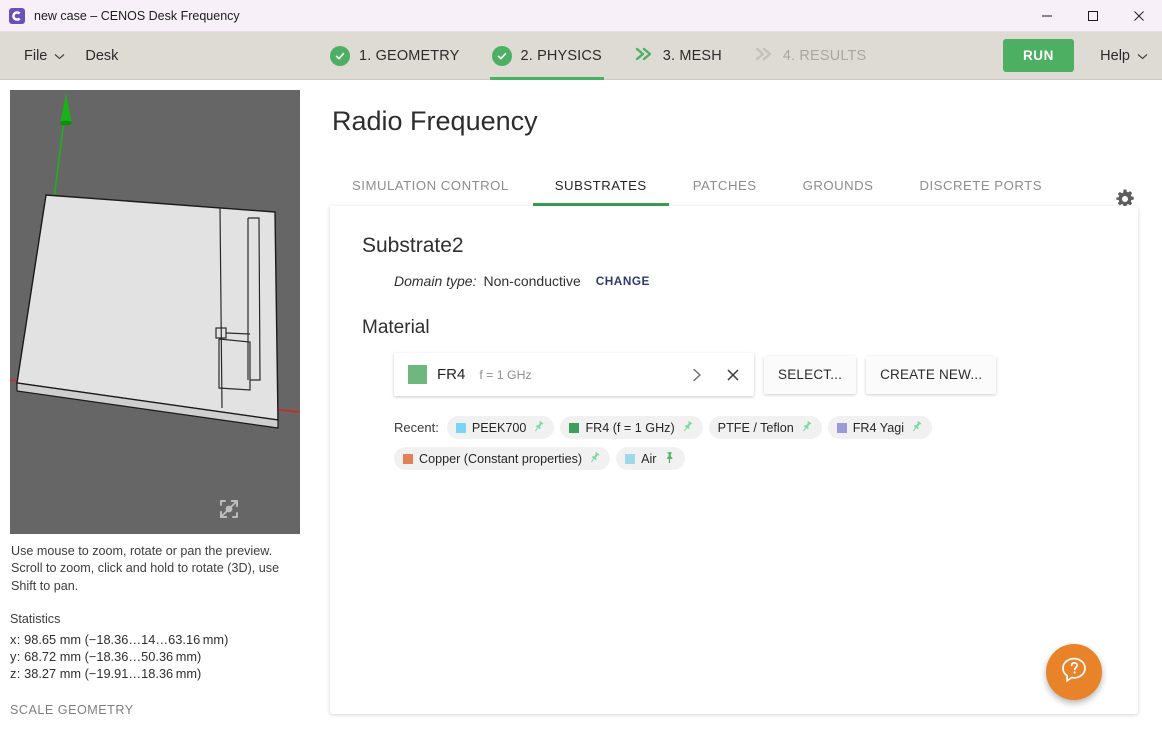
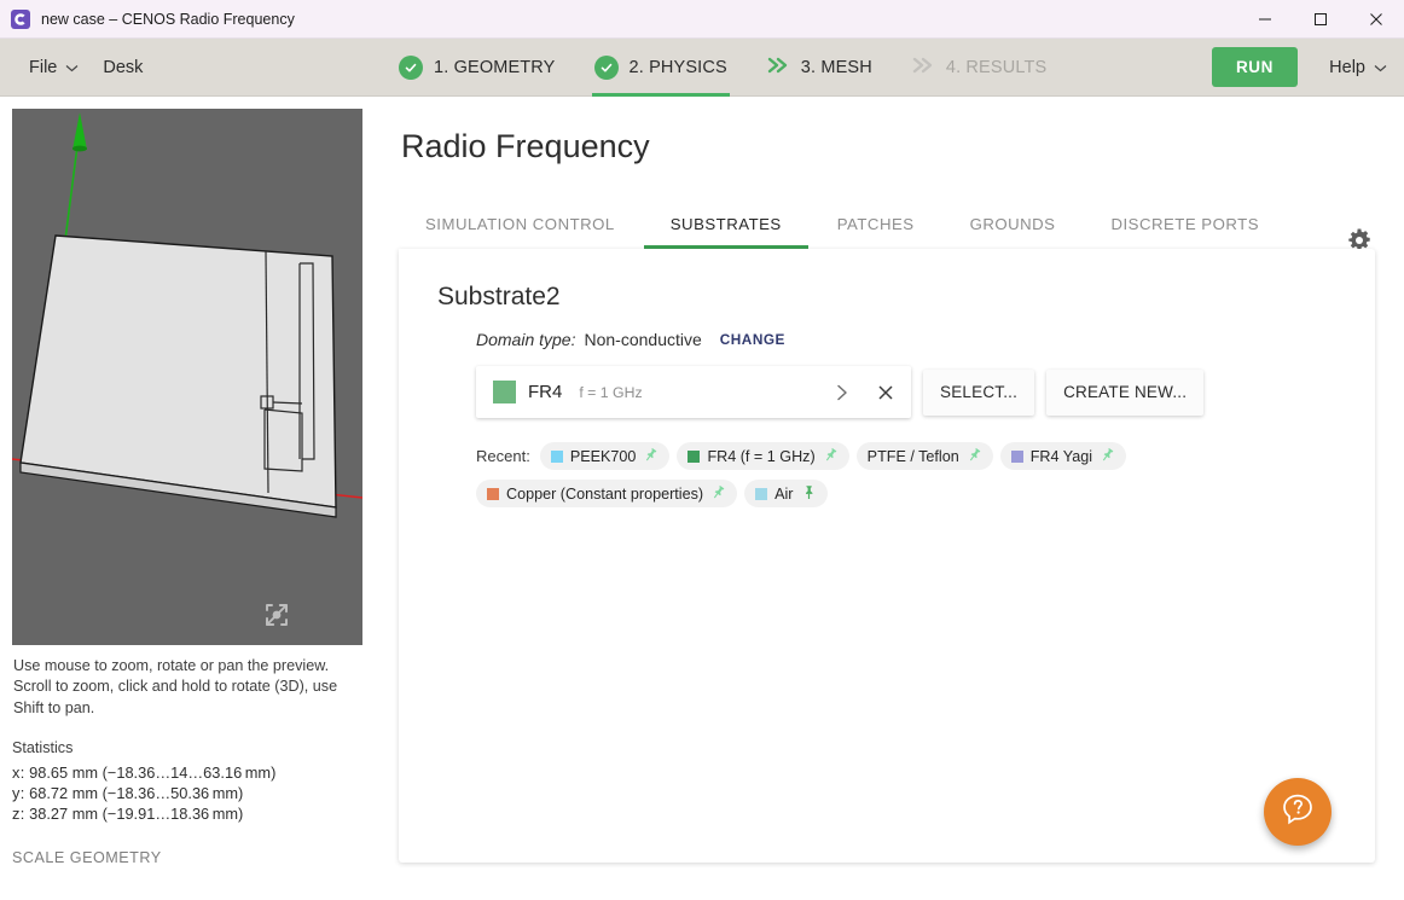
- new case – CENOS Desk Frequency
+ new case – CENOS Radio Frequency
  File
  Desk
  1. GEOMETRY
  2. PHYSICS
  3. MESH
  4. RESULTS
  RUN
  Help
  Use mouse to zoom, rotate or pan the preview. Scroll to zoom, click and hold to rotate (3D), use Shift to pan.
  Statistics
  x: 98.65 mm (−18.36…14…63.16 mm)
  y: 68.72 mm (−18.36…50.36 mm)
  z: 38.27 mm (−19.91…18.36 mm)
  SCALE GEOMETRY
  Radio Frequency
  SIMULATION CONTROL
  SUBSTRATES
  PATCHES
  GROUNDS
  DISCRETE PORTS
  Substrate2
  Domain type:
  Non-conductive
  CHANGE
- Material
  FR4
  f = 1 GHz
  SELECT...
  CREATE NEW...
  Recent:
  PEEK700
  FR4 (f = 1 GHz)
  PTFE / Teflon
  FR4 Yagi
  Copper (Constant properties)
  Air
